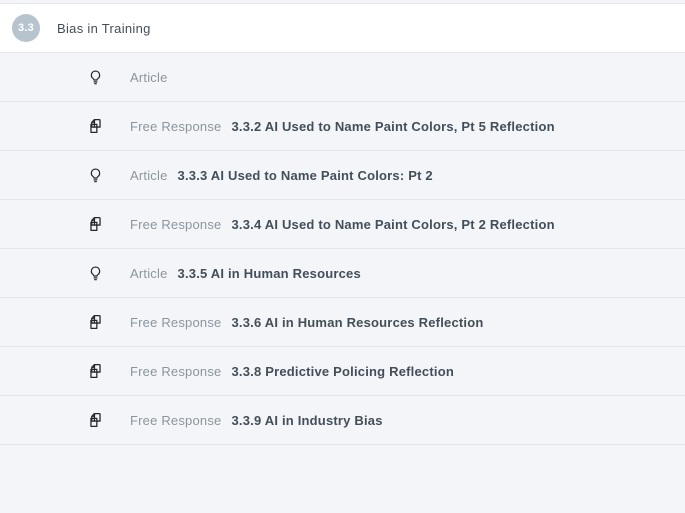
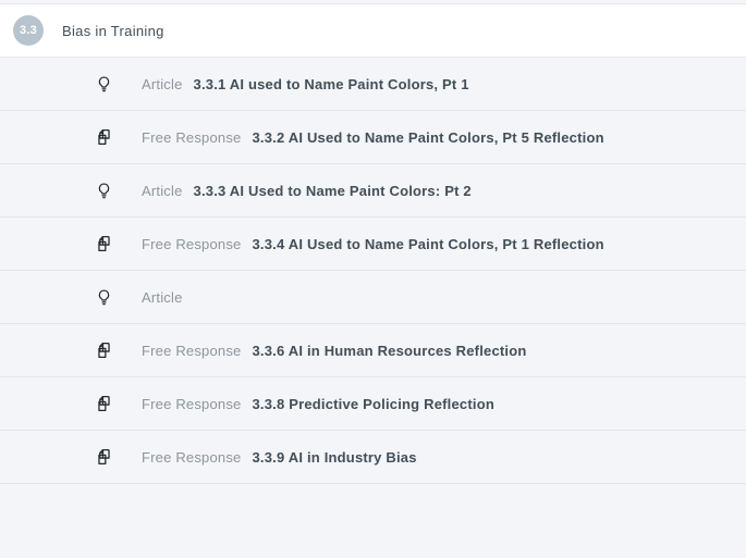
  3.3
  Bias in Training
  Article
+ 3.3.1 AI used to Name Paint Colors, Pt 1
  Free Response
  3.3.2 AI Used to Name Paint Colors, Pt 5 Reflection
  Article
  3.3.3 AI Used to Name Paint Colors: Pt 2
  Free Response
- 3.3.4 AI Used to Name Paint Colors, Pt 2 Reflection
+ 3.3.4 AI Used to Name Paint Colors, Pt 1 Reflection
  Article
- 3.3.5 AI in Human Resources
  Free Response
  3.3.6 AI in Human Resources Reflection
  Free Response
  3.3.8 Predictive Policing Reflection
  Free Response
  3.3.9 AI in Industry Bias
